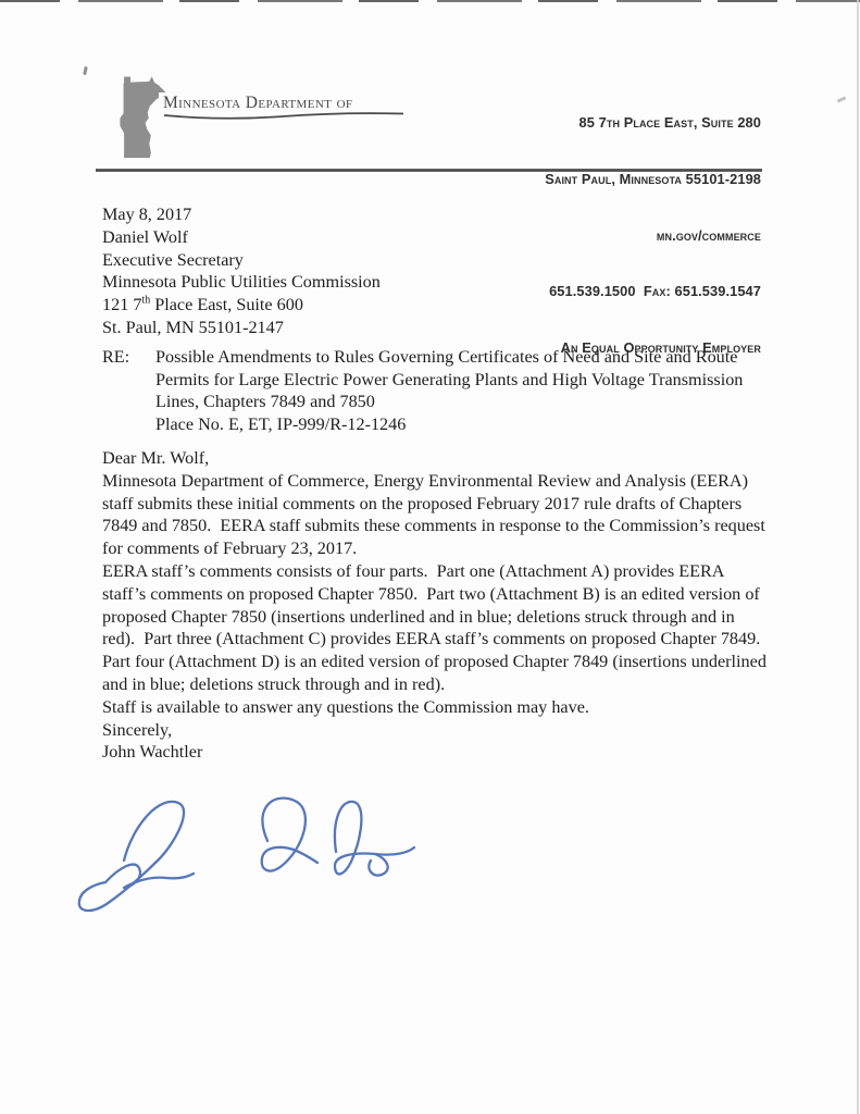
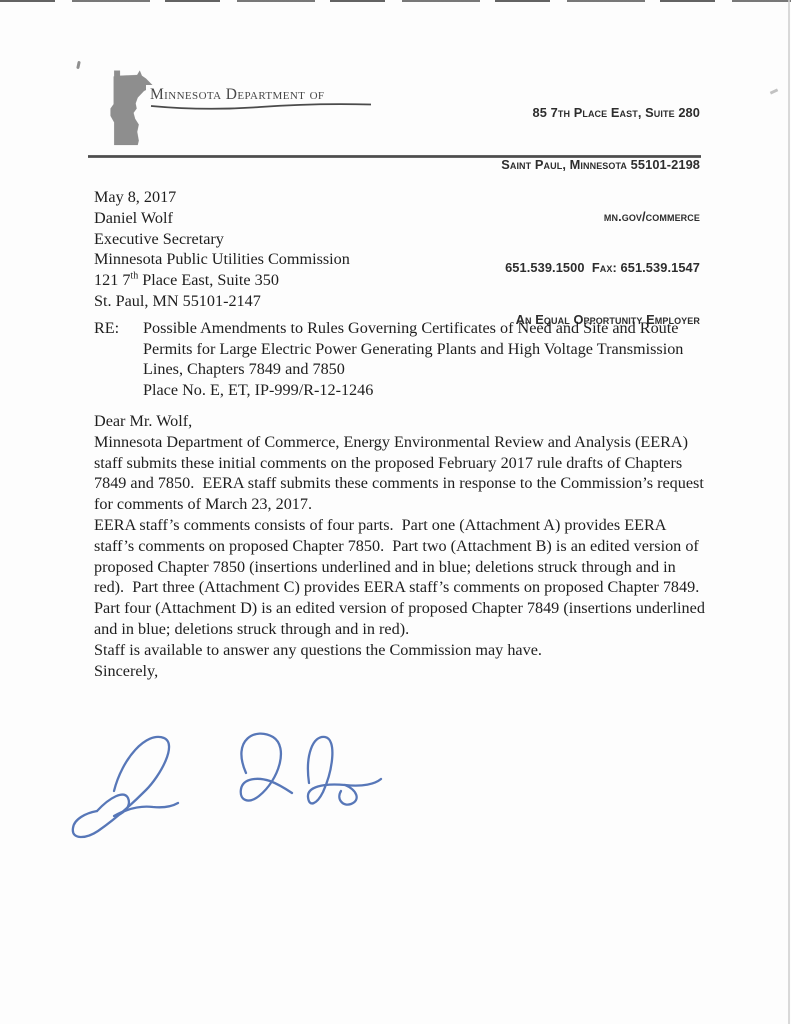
  Minnesota Department of
  85 7th Place East, Suite 280
  Saint Paul, Minnesota 55101-2198
  mn.gov/commerce
  651.539.1500 Fax: 651.539.1547
  An Equal Opportunity Employer
  May 8, 2017
  Daniel Wolf
  Executive Secretary
  Minnesota Public Utilities Commission
- 121 7th Place East, Suite 600
+ 121 7th Place East, Suite 350
  St. Paul, MN 55101-2147
  RE:
  Possible Amendments to Rules Governing Certificates of Need and Site and Route
  Permits for Large Electric Power Generating Plants and High Voltage Transmission
  Lines, Chapters 7849 and 7850
  Place No. E, ET, IP-999/R-12-1246
  Dear Mr. Wolf,
- Minnesota Department of Commerce, Energy Environmental Review and Analysis (EERA) staff submits these initial comments on the proposed February 2017 rule drafts of Chapters 7849 and 7850. EERA staff submits these comments in response to the Commission’s request for comments of February 23, 2017.
+ Minnesota Department of Commerce, Energy Environmental Review and Analysis (EERA) staff submits these initial comments on the proposed February 2017 rule drafts of Chapters 7849 and 7850. EERA staff submits these comments in response to the Commission’s request for comments of March 23, 2017.
  EERA staff’s comments consists of four parts. Part one (Attachment A) provides EERA staff’s comments on proposed Chapter 7850. Part two (Attachment B) is an edited version of proposed Chapter 7850 (insertions underlined and in blue; deletions struck through and in red). Part three (Attachment C) provides EERA staff’s comments on proposed Chapter 7849. Part four (Attachment D) is an edited version of proposed Chapter 7849 (insertions underlined and in blue; deletions struck through and in red).
  Staff is available to answer any questions the Commission may have.
  Sincerely,
- John Wachtler
